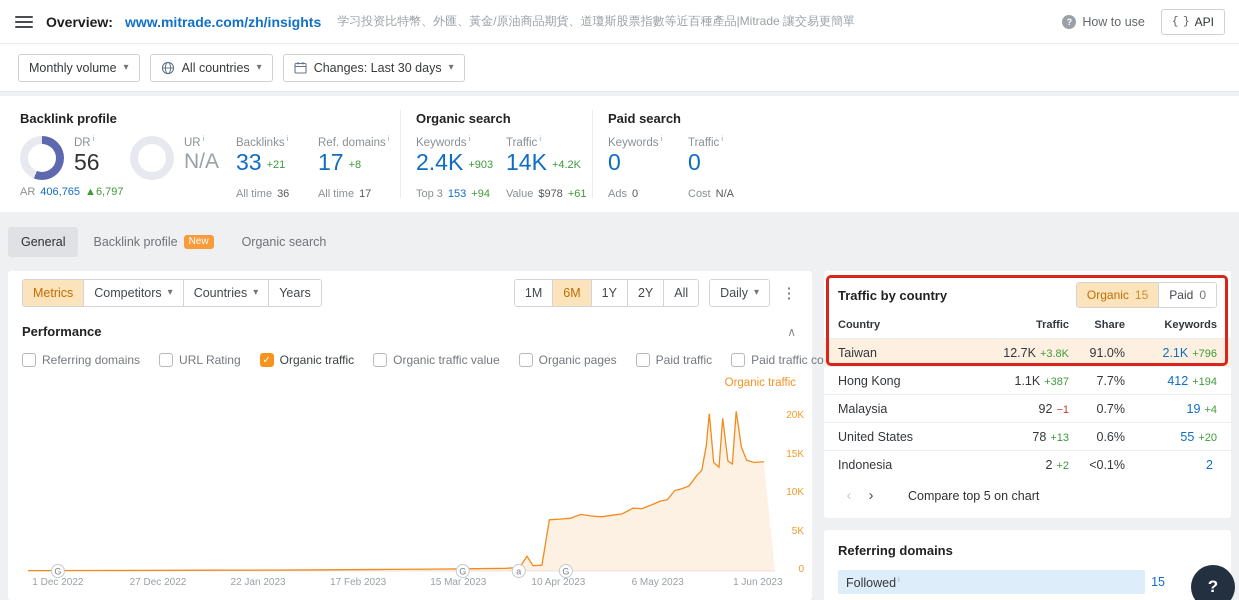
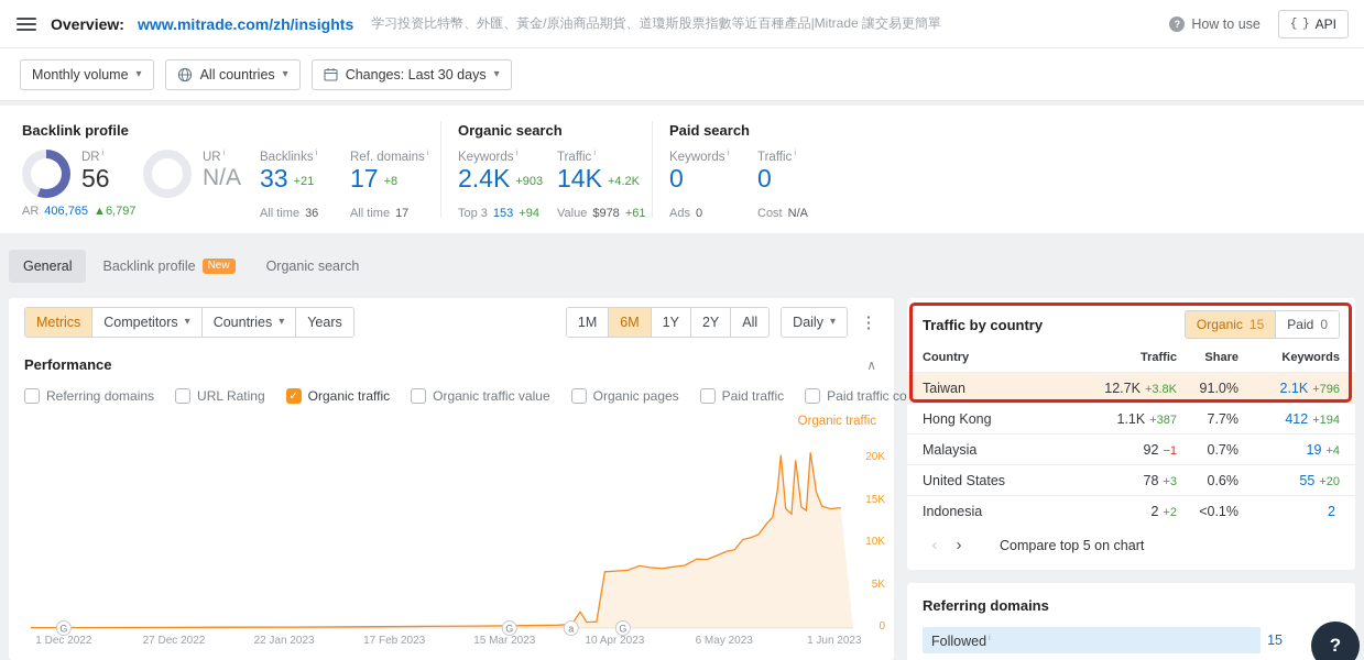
  Overview:
  www.mitrade.com/zh/insights
  学习投资比特幣、外匯、黃金/原油商品期貨、道瓊斯股票指數等近百種產品|Mitrade 讓交易更簡單
  ?
  How to use
  { }
  API
  Monthly volume
  ▾
  All countries
  ▾
  Changes: Last 30 days
  ▾
  Backlink profile
  DR i
  56
  UR i
  N/A
  AR
  406,765
  ▲6,797
  Backlinks i
  33
  +21
  All time
  36
  Ref. domains i
  17
  +8
  All time
  17
  Organic search
  Keywords i
  2.4K
  +903
  Top 3
  153
  +94
  Traffic i
  14K
  +4.2K
  Value
  $978
  +61
  Paid search
  Keywords i
  0
  Ads
  0
  Traffic i
  0
  Cost
  N/A
  General
  Backlink profile
  New
  Organic search
  Metrics
  Competitors
  ▾
  Countries
  ▾
  Years
  1M
  6M
  1Y
  2Y
  All
  Daily
  ▾
  ⋮
  Performance
  ∧
  Referring domains
  URL Rating
  ✓
  Organic traffic
  Organic traffic value
  Organic pages
  Paid traffic
  Paid traffic co
  Organic traffic
  G
  G
  a
  G
  0
  5K
  10K
  15K
  20K
  1 Dec 2022
  27 Dec 2022
  22 Jan 2023
  17 Feb 2023
  15 Mar 2023
  10 Apr 2023
  6 May 2023
  1 Jun 2023
  Traffic by country
  Organic
  15
  Paid
  0
  Country
  Traffic
  Share
  Keywords
  Taiwan
  12.7K
  +3.8K
  91.0%
  2.1K
  +796
  Hong Kong
  1.1K
  +387
  7.7%
  412
  +194
  Malaysia
  92
  −1
  0.7%
  19
  +4
  United States
  78
- +13
+ +3
  0.6%
  55
  +20
  Indonesia
  2
  +2
  <0.1%
  2
  ‹
  ›
  Compare top 5 on chart
  Referring domains
  Followed i
  15
  ?
